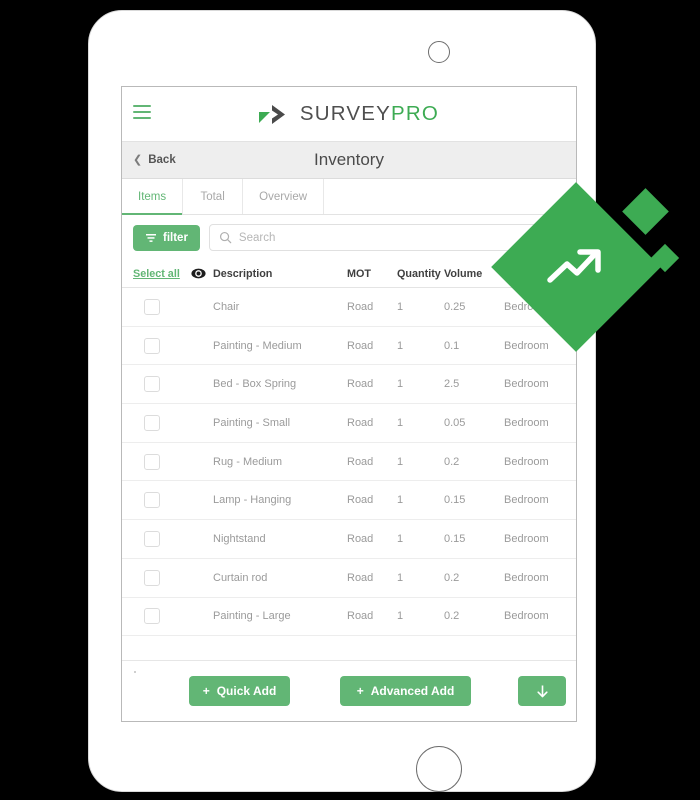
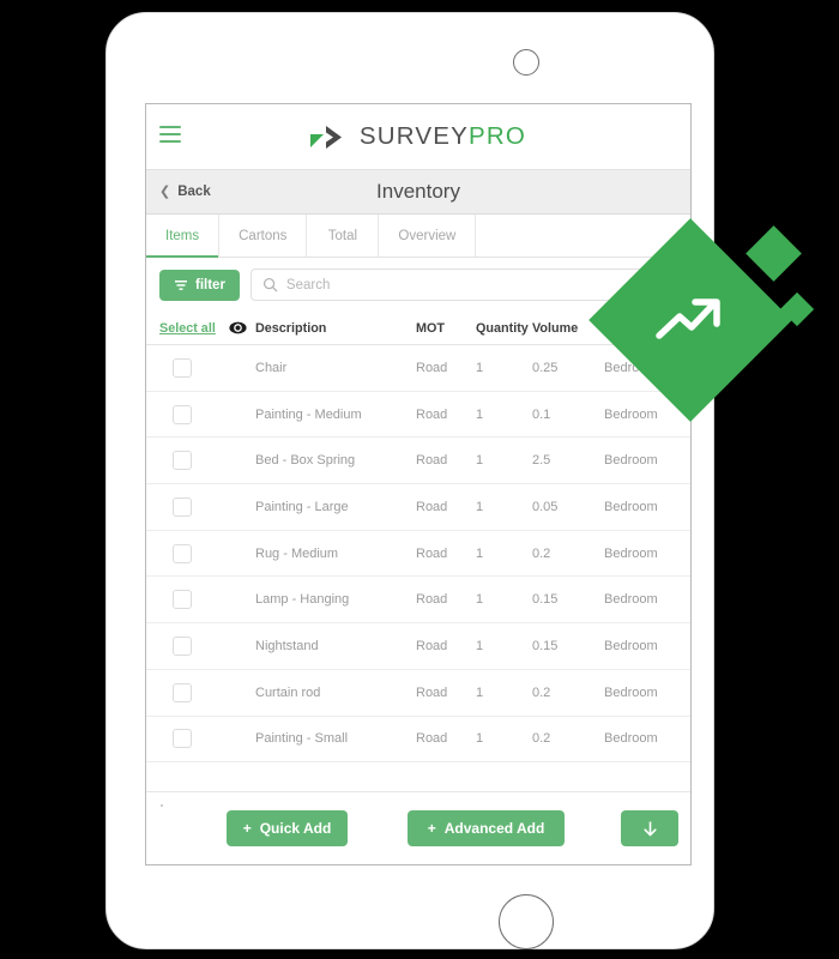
  SURVEYPRO
  ❮
  Back
  Inventory
  Items
+ Cartons
  Total
  Overview
  filter
  Search
  Select all
  Description
  MOT
  Quantity
  Volume
  Chair
  Road
  1
  0.25
  Painting - Medium
  Road
  1
  0.1
  Bedroom
  Bed - Box Spring
  Road
  1
  2.5
  Bedroom
- Painting - Small
+ Painting - Large
  Road
  1
  0.05
  Bedroom
  Rug - Medium
  Road
  1
  0.2
  Bedroom
  Lamp - Hanging
  Road
  1
  0.15
  Bedroom
  Nightstand
  Road
  1
  0.15
  Bedroom
  Curtain rod
  Road
  1
  0.2
  Bedroom
- Painting - Large
+ Painting - Small
  Road
  1
  0.2
  Bedroom
  +
  Quick Add
  +
  Advanced Add
